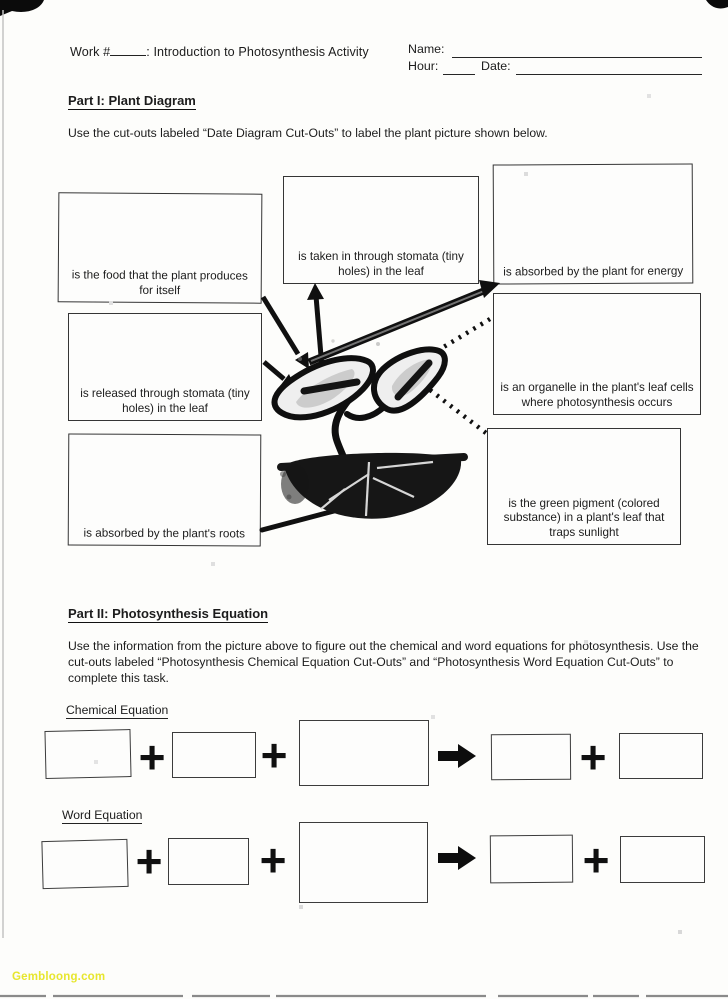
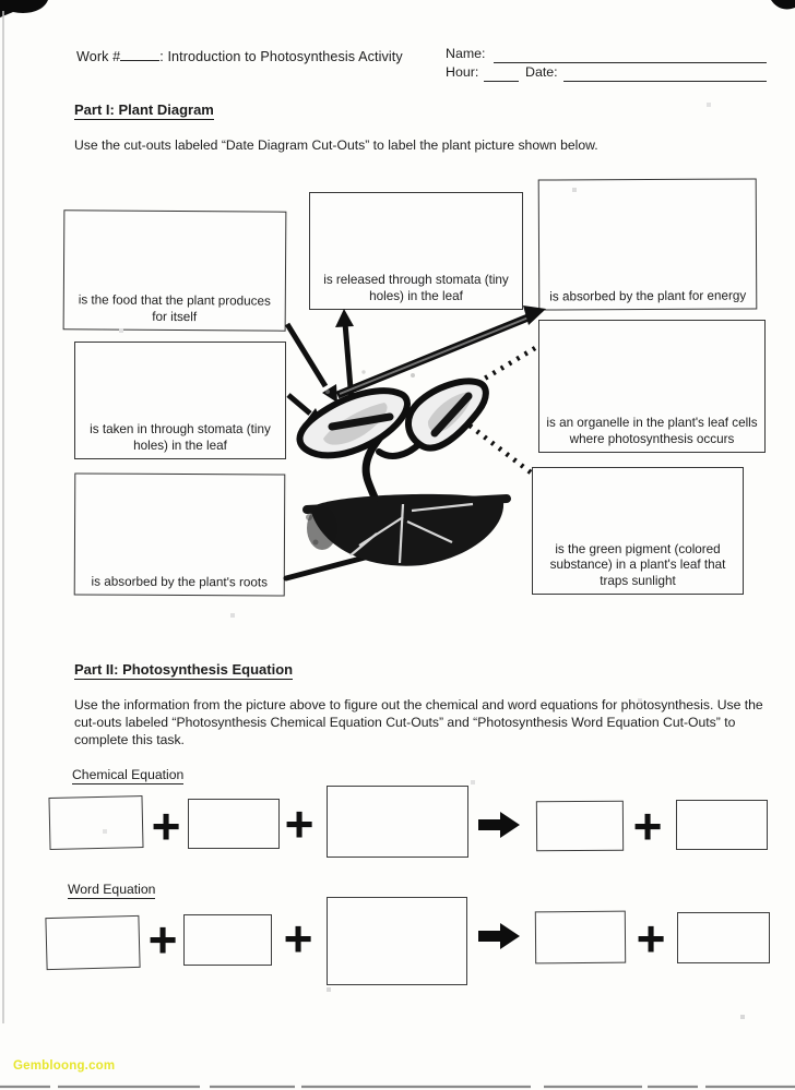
  Work # : Introduction to Photosynthesis Activity
  Name:
  Hour:
  Date:
  Part I: Plant Diagram
  Use the cut-outs labeled “Date Diagram Cut-Outs” to label the plant picture shown below.
  is the food that the plant produces for itself
- is taken in through stomata (tiny holes) in the leaf
+ is released through stomata (tiny holes) in the leaf
  is absorbed by the plant for energy
- is released through stomata (tiny holes) in the leaf
+ is taken in through stomata (tiny holes) in the leaf
  is an organelle in the plant's leaf cells where photosynthesis occurs
  is absorbed by the plant's roots
  is the green pigment (colored substance) in a plant's leaf that traps sunlight
  Part II: Photosynthesis Equation
  Use the information from the picture above to figure out the chemical and word equations for photosynthesis. Use the cut-outs labeled “Photosynthesis Chemical Equation Cut-Outs” and “Photosynthesis Word Equation Cut-Outs” to complete this task.
  Chemical Equation
  Word Equation
  Gembloong.com
